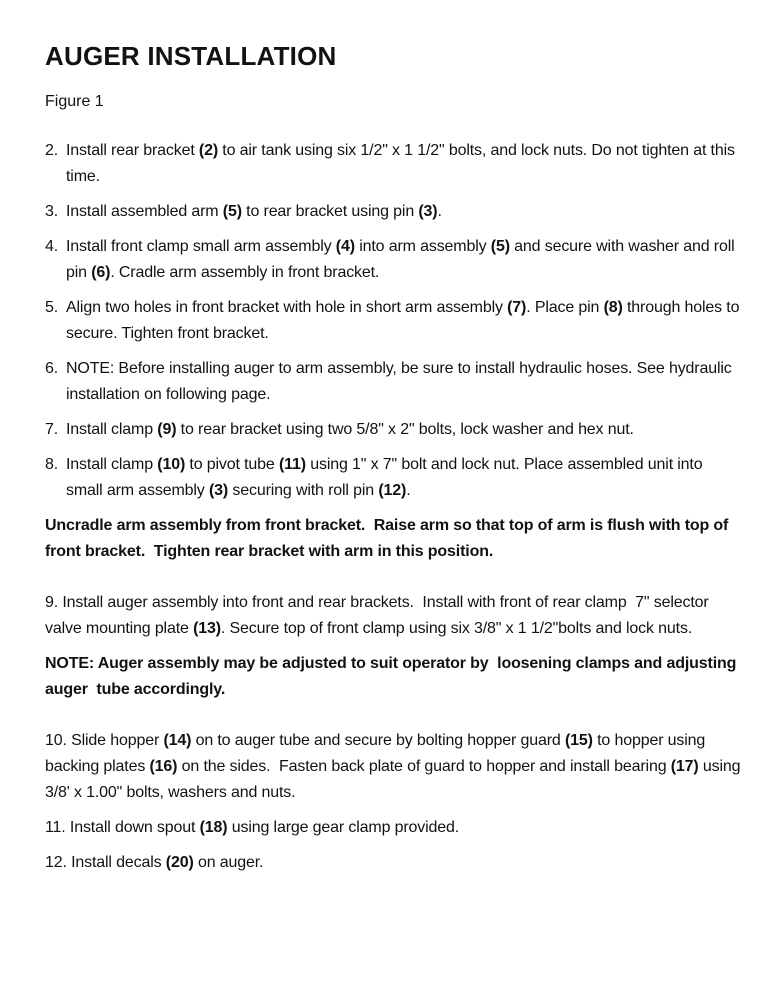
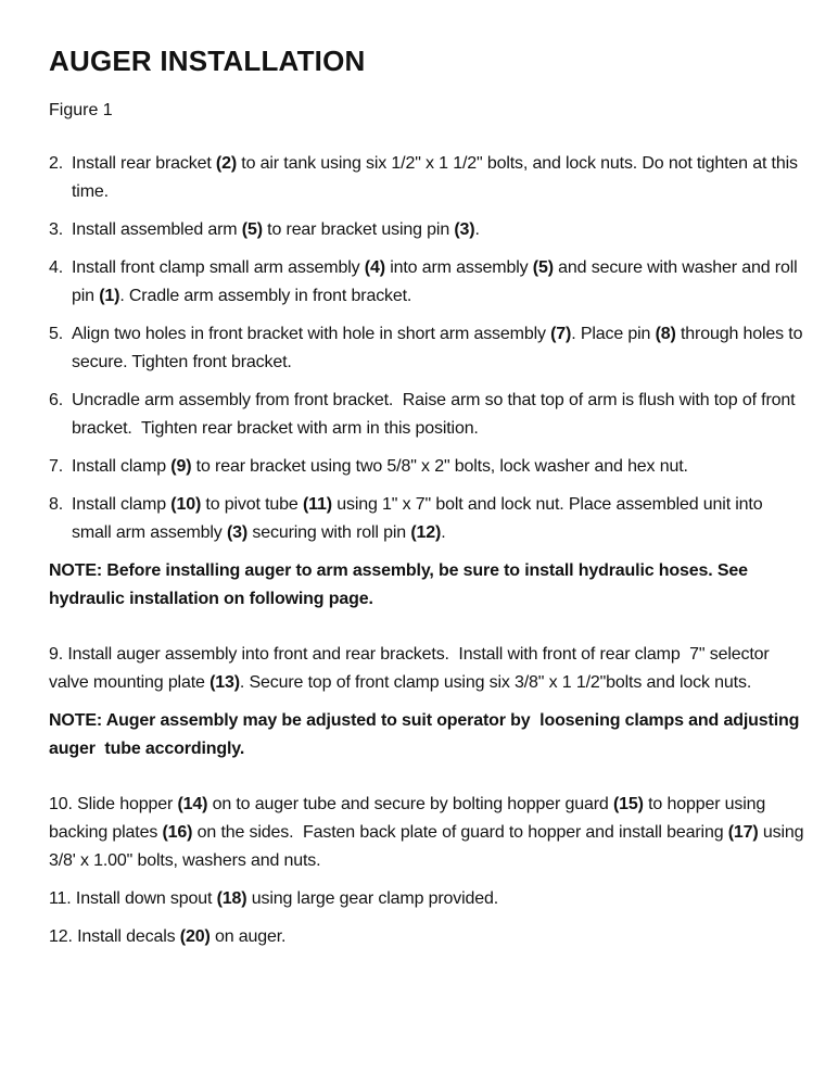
  AUGER INSTALLATION
  Figure 1
  2. Install rear bracket (2) to air tank using six 1/2" x 1 1/2" bolts, and lock nuts. Do not tighten at this time.
  3. Install assembled arm (5) to rear bracket using pin (3).
- 4. Install front clamp small arm assembly (4) into arm assembly (5) and secure with washer and roll pin (6). Cradle arm assembly in front bracket.
+ 4. Install front clamp small arm assembly (4) into arm assembly (5) and secure with washer and roll pin (1). Cradle arm assembly in front bracket.
  5. Align two holes in front bracket with hole in short arm assembly (7). Place pin (8) through holes to secure. Tighten front bracket.
- 6. NOTE: Before installing auger to arm assembly, be sure to install hydraulic hoses. See hydraulic installation on following page.
+ 6. Uncradle arm assembly from front bracket. Raise arm so that top of arm is flush with top of front bracket. Tighten rear bracket with arm in this position.
  7. Install clamp (9) to rear bracket using two 5/8" x 2" bolts, lock washer and hex nut.
  8. Install clamp (10) to pivot tube (11) using 1" x 7" bolt and lock nut. Place assembled unit into small arm assembly (3) securing with roll pin (12).
- Uncradle arm assembly from front bracket. Raise arm so that top of arm is flush with top of front bracket. Tighten rear bracket with arm in this position.
+ NOTE: Before installing auger to arm assembly, be sure to install hydraulic hoses. See hydraulic installation on following page.
  9. Install auger assembly into front and rear brackets. Install with front of rear clamp 7" selector valve mounting plate (13). Secure top of front clamp using six 3/8" x 1 1/2"bolts and lock nuts.
  NOTE: Auger assembly may be adjusted to suit operator by loosening clamps and adjusting auger tube accordingly.
  10. Slide hopper (14) on to auger tube and secure by bolting hopper guard (15) to hopper using backing plates (16) on the sides. Fasten back plate of guard to hopper and install bearing (17) using 3/8' x 1.00" bolts, washers and nuts.
  11. Install down spout (18) using large gear clamp provided.
  12. Install decals (20) on auger.
